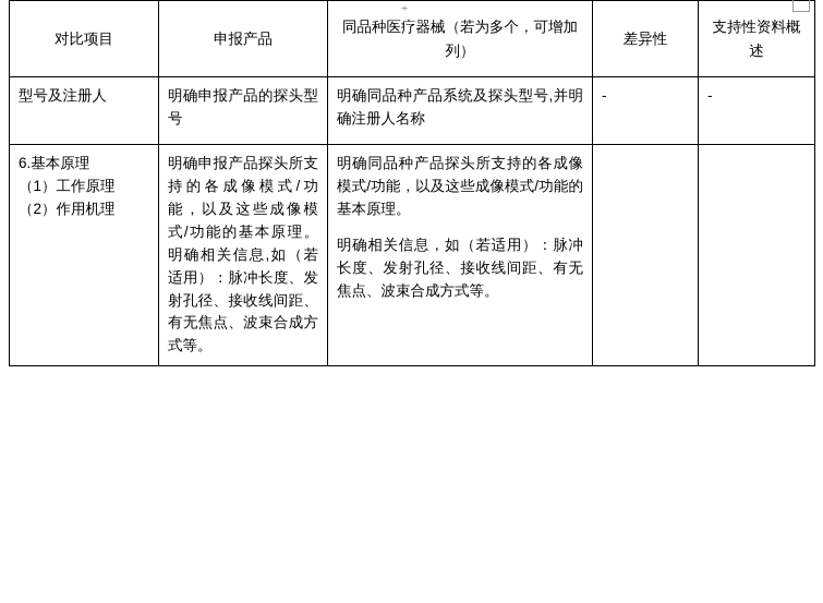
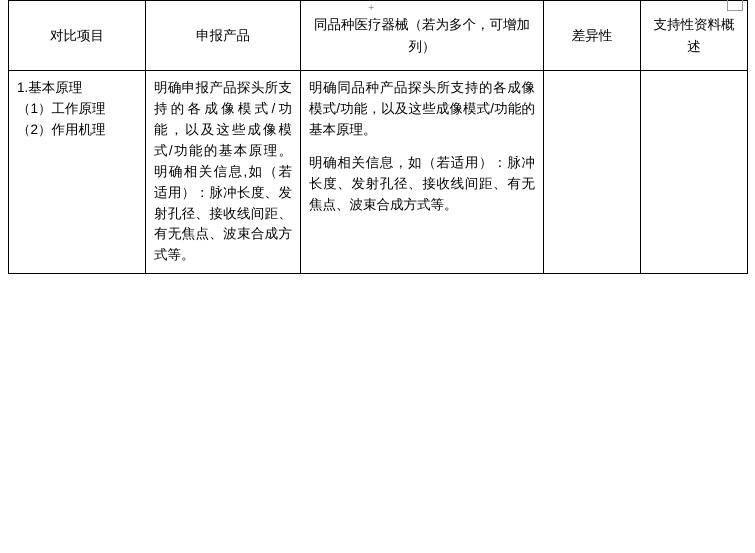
  +
  对比项目	申报产品	同品种医疗器械（若为多个，可增加列）	差异性	支持性资料概述
- 型号及注册人	明确申报产品的探头型号	明确同品种产品系统及探头型号,并明确注册人名称	-	-
- 6.基本原理 （1）工作原理 （2）作用机理	明确申报产品探头所支持的各成像模式/功能，以及这些成像模式/功能的基本原理。明确相关信息,如（若适用）：脉冲长度、发射孔径、接收线间距、有无焦点、波束合成方式等。	明确同品种产品探头所支持的各成像模式/功能，以及这些成像模式/功能的基本原理。 明确相关信息，如（若适用）：脉冲长度、发射孔径、接收线间距、有无焦点、波束合成方式等。
+ 1.基本原理 （1）工作原理 （2）作用机理	明确申报产品探头所支持的各成像模式/功能，以及这些成像模式/功能的基本原理。明确相关信息,如（若适用）：脉冲长度、发射孔径、接收线间距、有无焦点、波束合成方式等。	明确同品种产品探头所支持的各成像模式/功能，以及这些成像模式/功能的基本原理。 明确相关信息，如（若适用）：脉冲长度、发射孔径、接收线间距、有无焦点、波束合成方式等。
